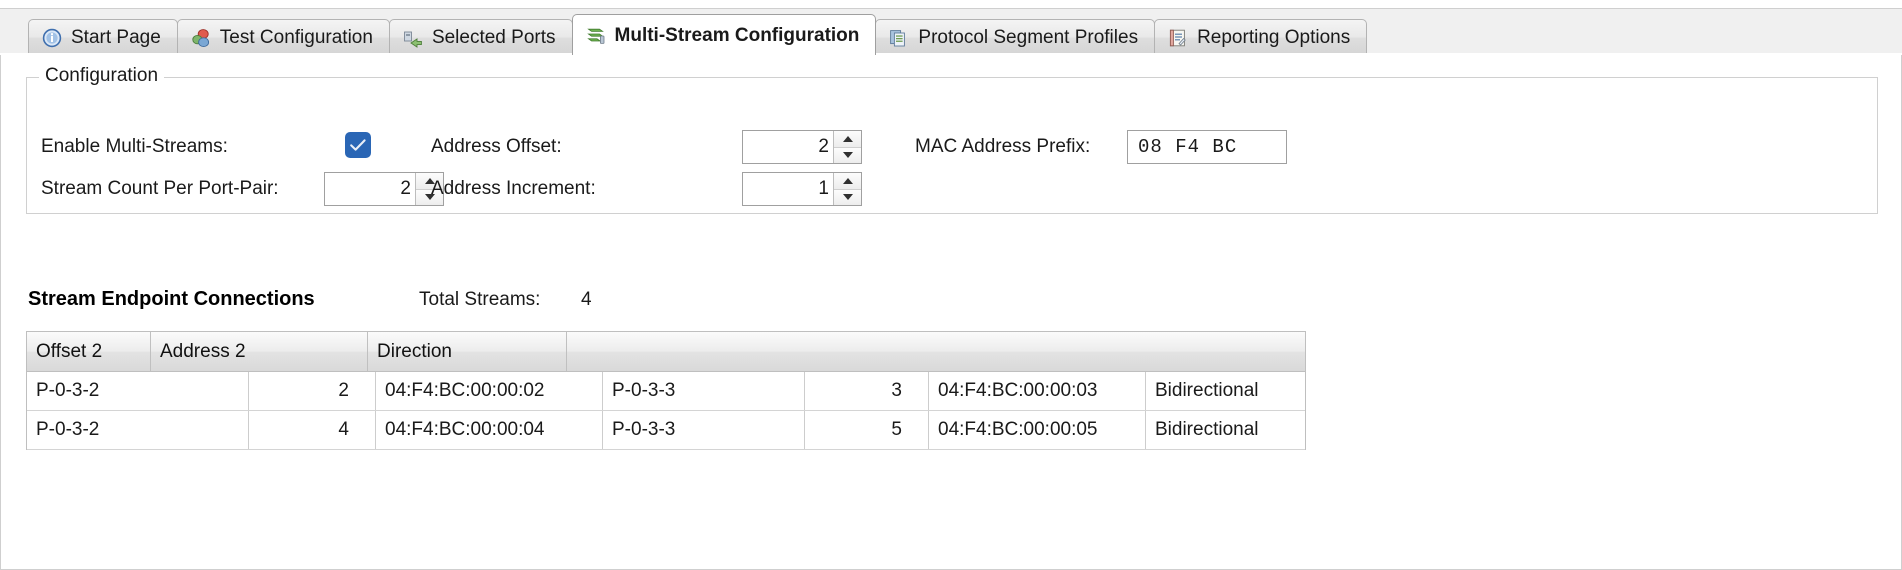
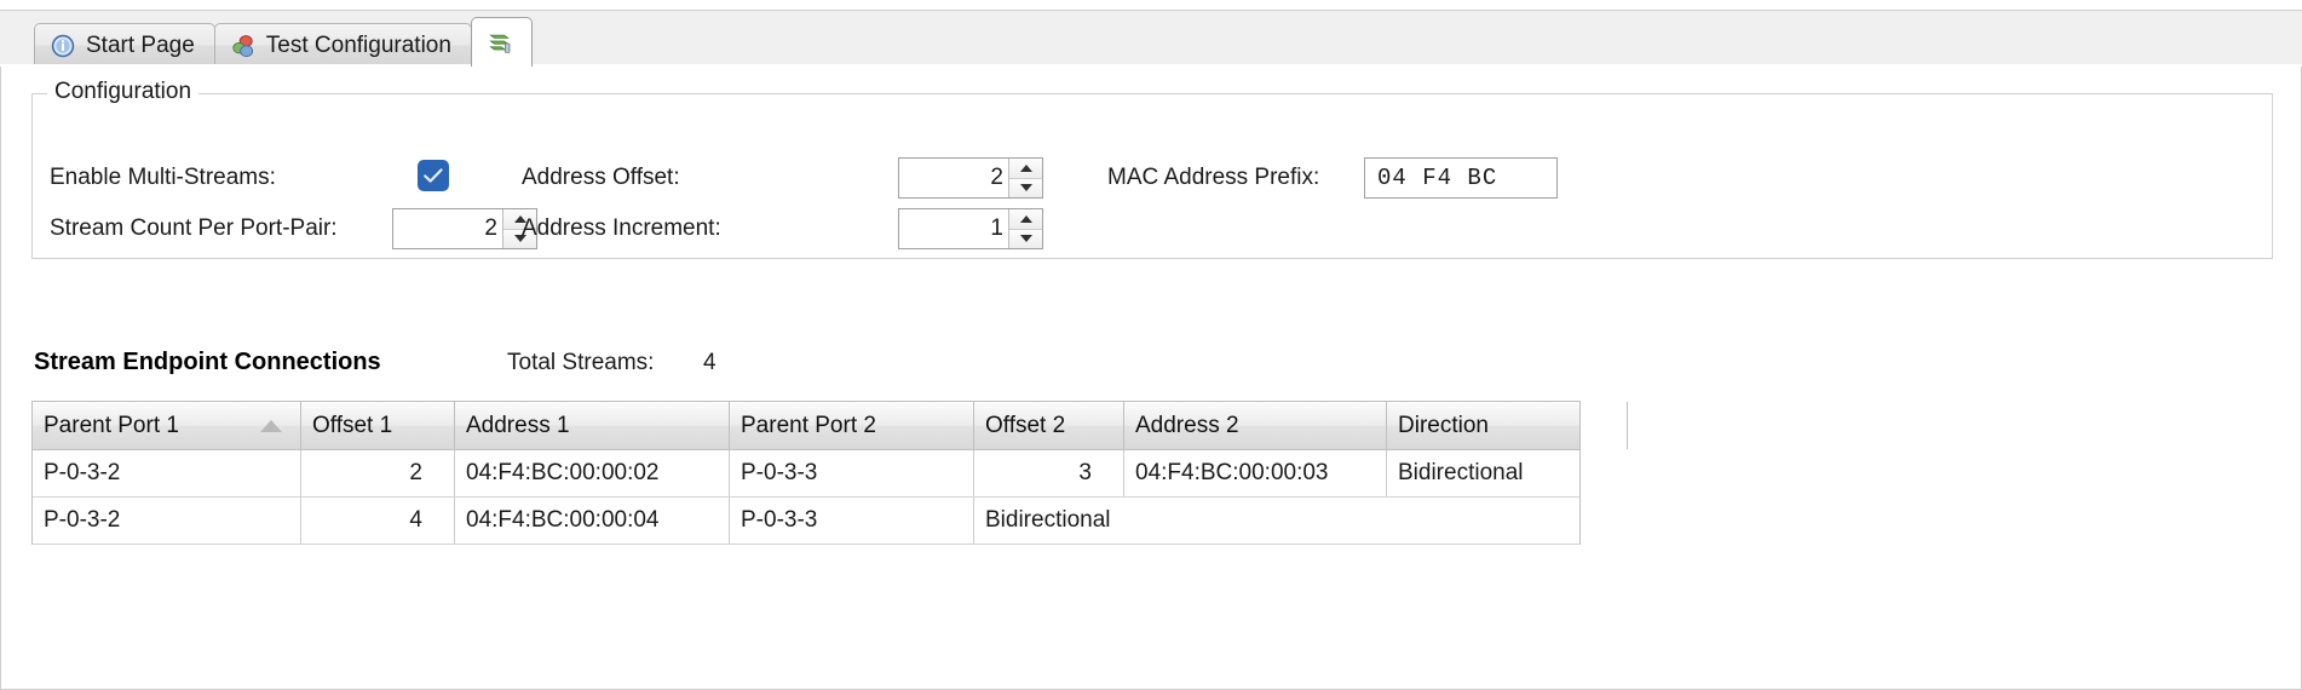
  Start Page
  Test Configuration
- Selected Ports
- Multi-Stream Configuration
- Protocol Segment Profiles
- Reporting Options
  Configuration
  Enable Multi-Streams:
  Address Offset:
  2
  MAC Address Prefix:
- 08 F4 BC
+ 04 F4 BC
  Stream Count Per Port-Pair:
  2
  Address Increment:
  1
  Stream Endpoint Connections
  Total Streams:
  4
+ Parent Port 1
+ Offset 1
+ Address 1
+ Parent Port 2
  Offset 2
  Address 2
  Direction
  P-0-3-2
  2
  04:F4:BC:00:00:02
  P-0-3-3
  3
  04:F4:BC:00:00:03
  Bidirectional
  P-0-3-2
  4
  04:F4:BC:00:00:04
  P-0-3-3
- 5
- 04:F4:BC:00:00:05
  Bidirectional
